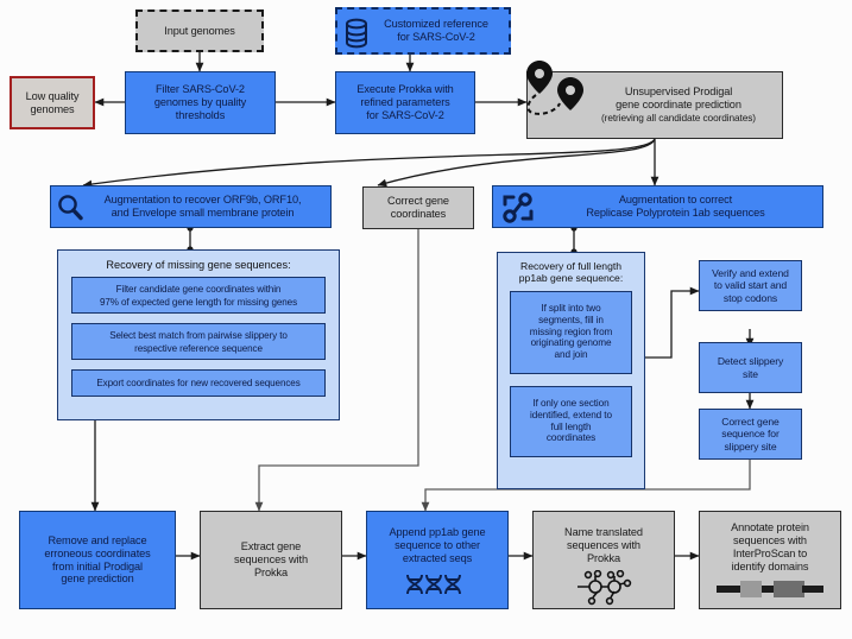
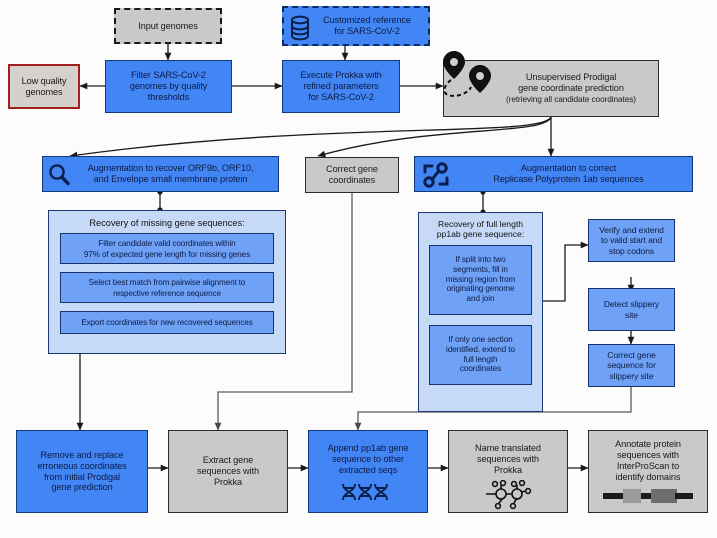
  Input genomes
  Customized reference
  for SARS-CoV-2
  Low quality
  genomes
  Filter SARS-CoV-2
  genomes by quality
  thresholds
  Execute Prokka with
  refined parameters
  for SARS-CoV-2
  Unsupervised Prodigal
  gene coordinate prediction
  (retrieving all candidate coordinates)
  Augmentation to recover ORF9b, ORF10,
  and Envelope small membrane protein
  Correct gene
  coordinates
  Augmentation to correct
  Replicase Polyprotein 1ab sequences
  Recovery of missing gene sequences:
- Filter candidate gene coordinates within
+ Filter candidate valid coordinates within
  97% of expected gene length for missing genes
- Select best match from pairwise slippery to
+ Select best match from pairwise alignment to
  respective reference sequence
  Export coordinates for new recovered sequences
  Recovery of full length
  pp1ab gene sequence:
  If split into two
  segments, fill in
  missing region from
  originating genome
  and join
  If only one section
  identified, extend to
  full length
  coordinates
  Verify and extend
  to valid start and
  stop codons
  Detect slippery
  site
  Correct gene
  sequence for
  slippery site
  Remove and replace
  erroneous coordinates
  from initial Prodigal
  gene prediction
  Extract gene
  sequences with
  Prokka
  Append pp1ab gene
  sequence to other
  extracted seqs
  Name translated
  sequences with
  Prokka
  Annotate protein
  sequences with
  InterProScan to
  identify domains
